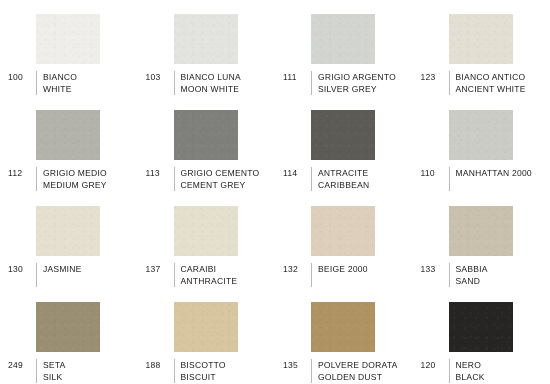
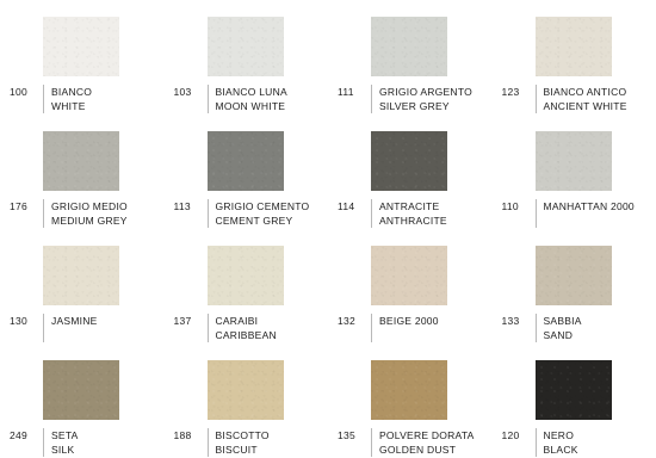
  100
  BIANCO
  WHITE
  103
  BIANCO LUNA
  MOON WHITE
  111
  GRIGIO ARGENTO
  SILVER GREY
  123
  BIANCO ANTICO
  ANCIENT WHITE
- 112
+ 176
  GRIGIO MEDIO
  MEDIUM GREY
  113
  GRIGIO CEMENTO
  CEMENT GREY
  114
  ANTRACITE
- CARIBBEAN
+ ANTHRACITE
  110
  MANHATTAN 2000
  130
  JASMINE
  137
  CARAIBI
- ANTHRACITE
+ CARIBBEAN
  132
  BEIGE 2000
  133
  SABBIA
  SAND
  249
  SETA
  SILK
  188
  BISCOTTO
  BISCUIT
  135
  POLVERE DORATA
  GOLDEN DUST
  120
  NERO
  BLACK
